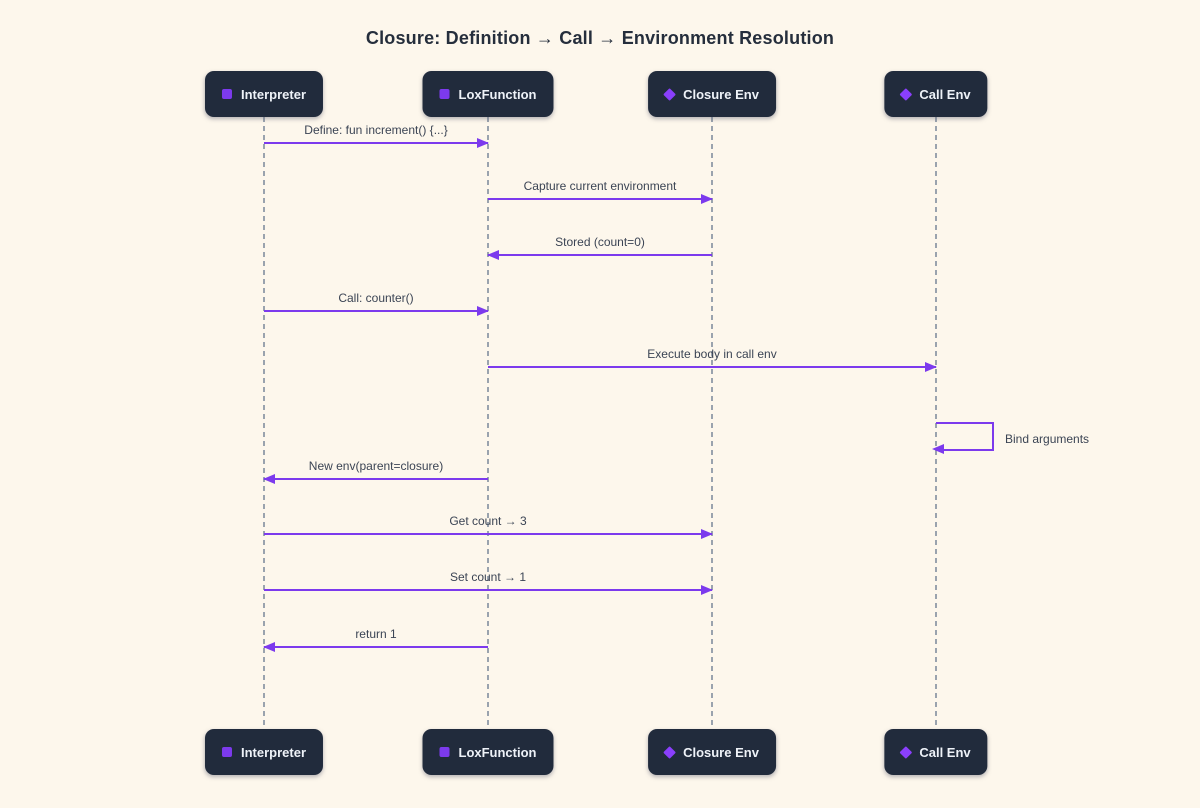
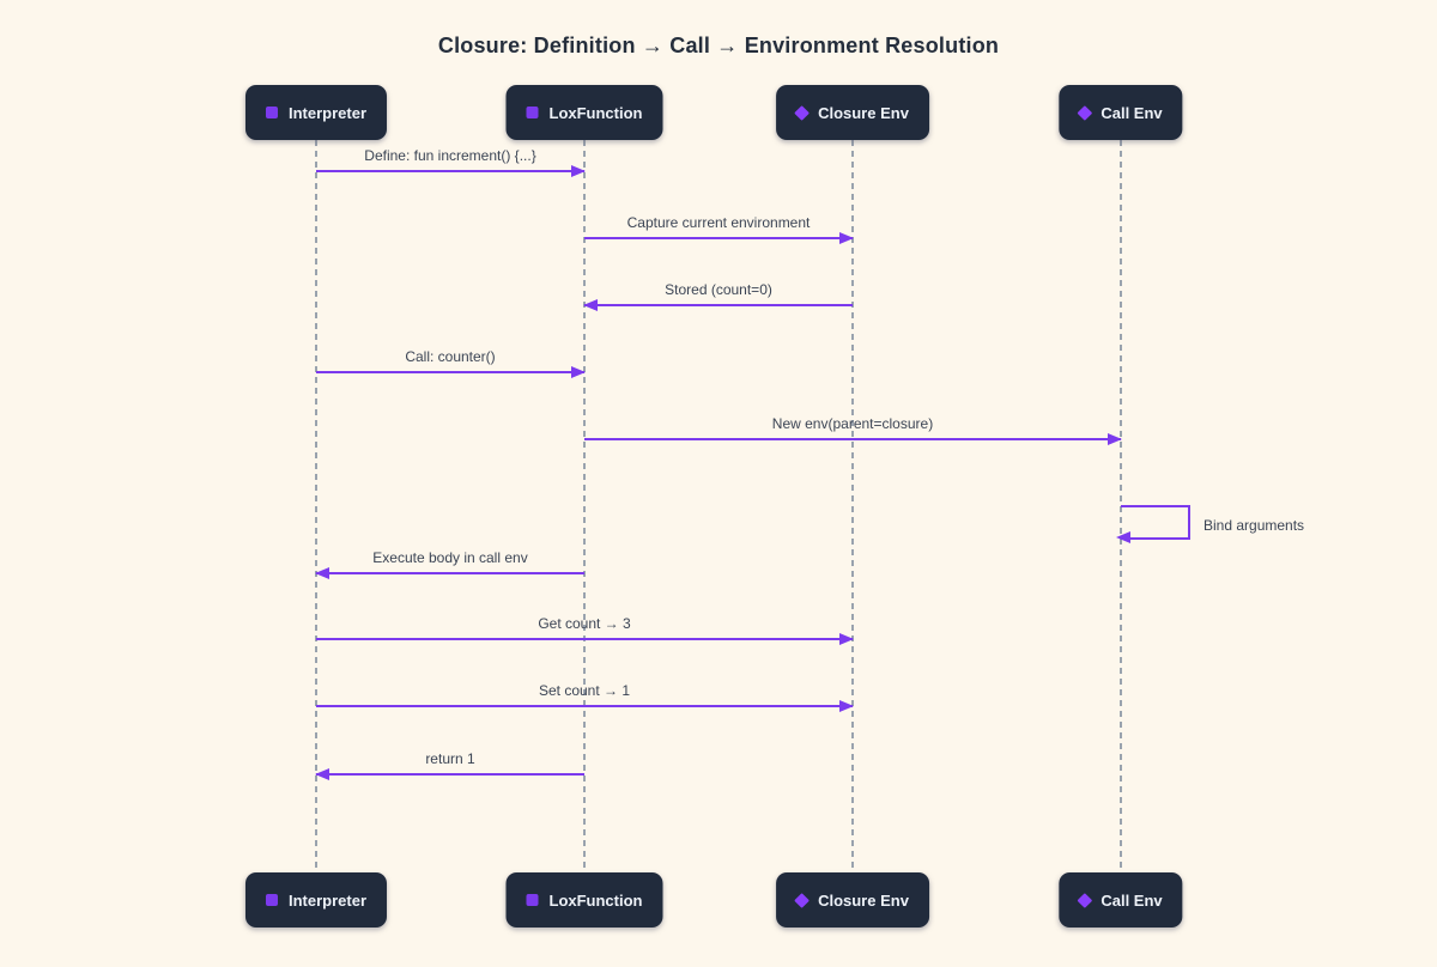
  Closure: Definition → Call → Environment Resolution
  Interpreter
  LoxFunction
  Closure Env
  Call Env
  Define: fun increment() {...}
  Capture current environment
  Stored (count=0)
  Call: counter()
- Execute body in call env
+ New env(parent=closure)
  Bind arguments
- New env(parent=closure)
+ Execute body in call env
  Get count → 3
  Set count → 1
  return 1
  Interpreter
  LoxFunction
  Closure Env
  Call Env
